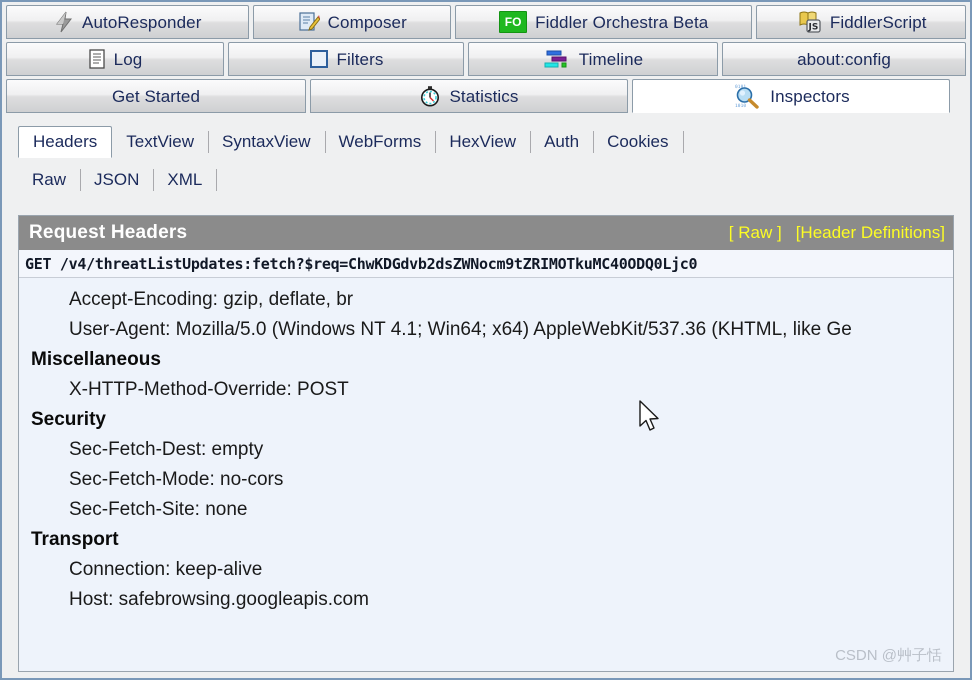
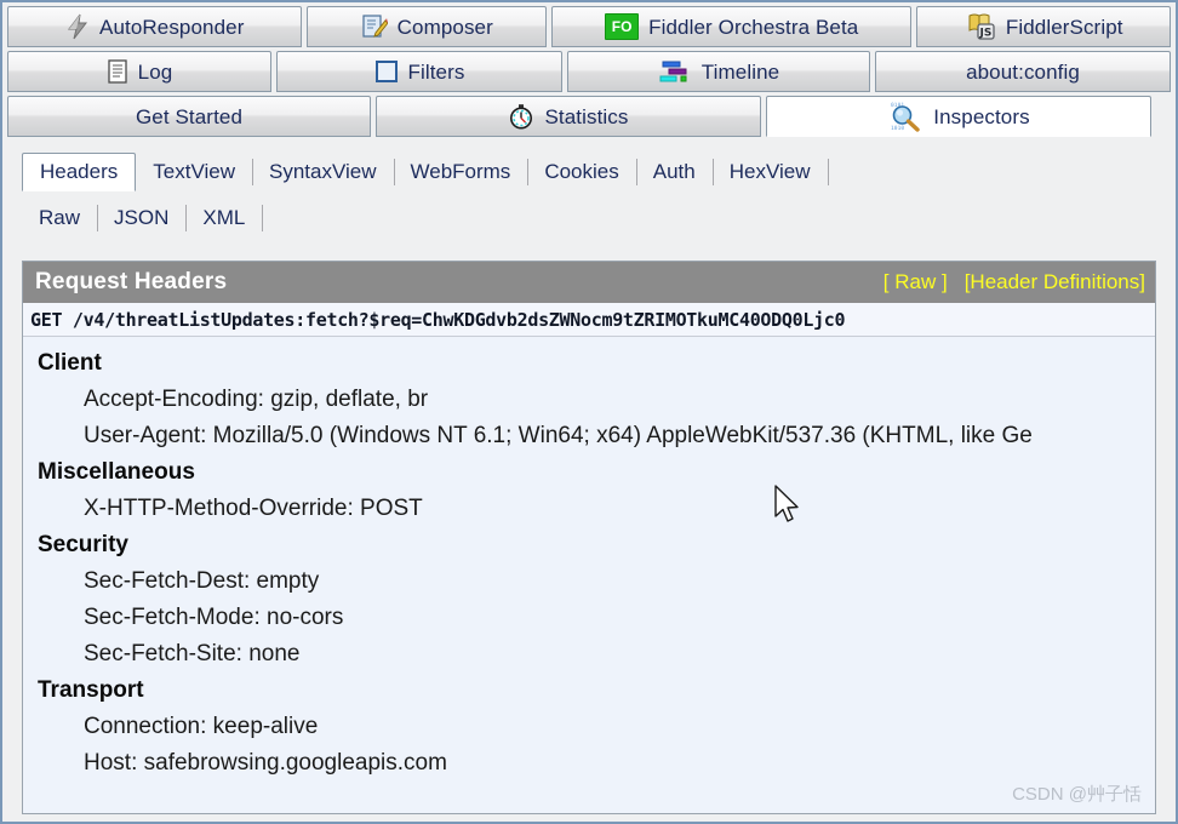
  AutoResponder
  Composer
  FO
  Fiddler Orchestra Beta
  JS
  FiddlerScript
  Log
  Filters
  Timeline
  about:config
  Get Started
  Statistics
  Inspectors
  Headers
  TextView
  SyntaxView
  WebForms
- HexView
+ Cookies
  Auth
- Cookies
+ HexView
  Raw
  JSON
  XML
  Request Headers
  [ Raw ]
  [Header Definitions]
  GET /v4/threatListUpdates:fetch?$req=ChwKDGdvb2dsZWNocm9tZRIMOTkuMC40ODQ0Ljc0
+ Client
  Accept-Encoding: gzip, deflate, br
- User-Agent: Mozilla/5.0 (Windows NT 4.1; Win64; x64) AppleWebKit/537.36 (KHTML, like Ge
+ User-Agent: Mozilla/5.0 (Windows NT 6.1; Win64; x64) AppleWebKit/537.36 (KHTML, like Ge
  Miscellaneous
  X-HTTP-Method-Override: POST
  Security
  Sec-Fetch-Dest: empty
  Sec-Fetch-Mode: no-cors
  Sec-Fetch-Site: none
  Transport
  Connection: keep-alive
  Host: safebrowsing.googleapis.com
  CSDN @艸子恬
